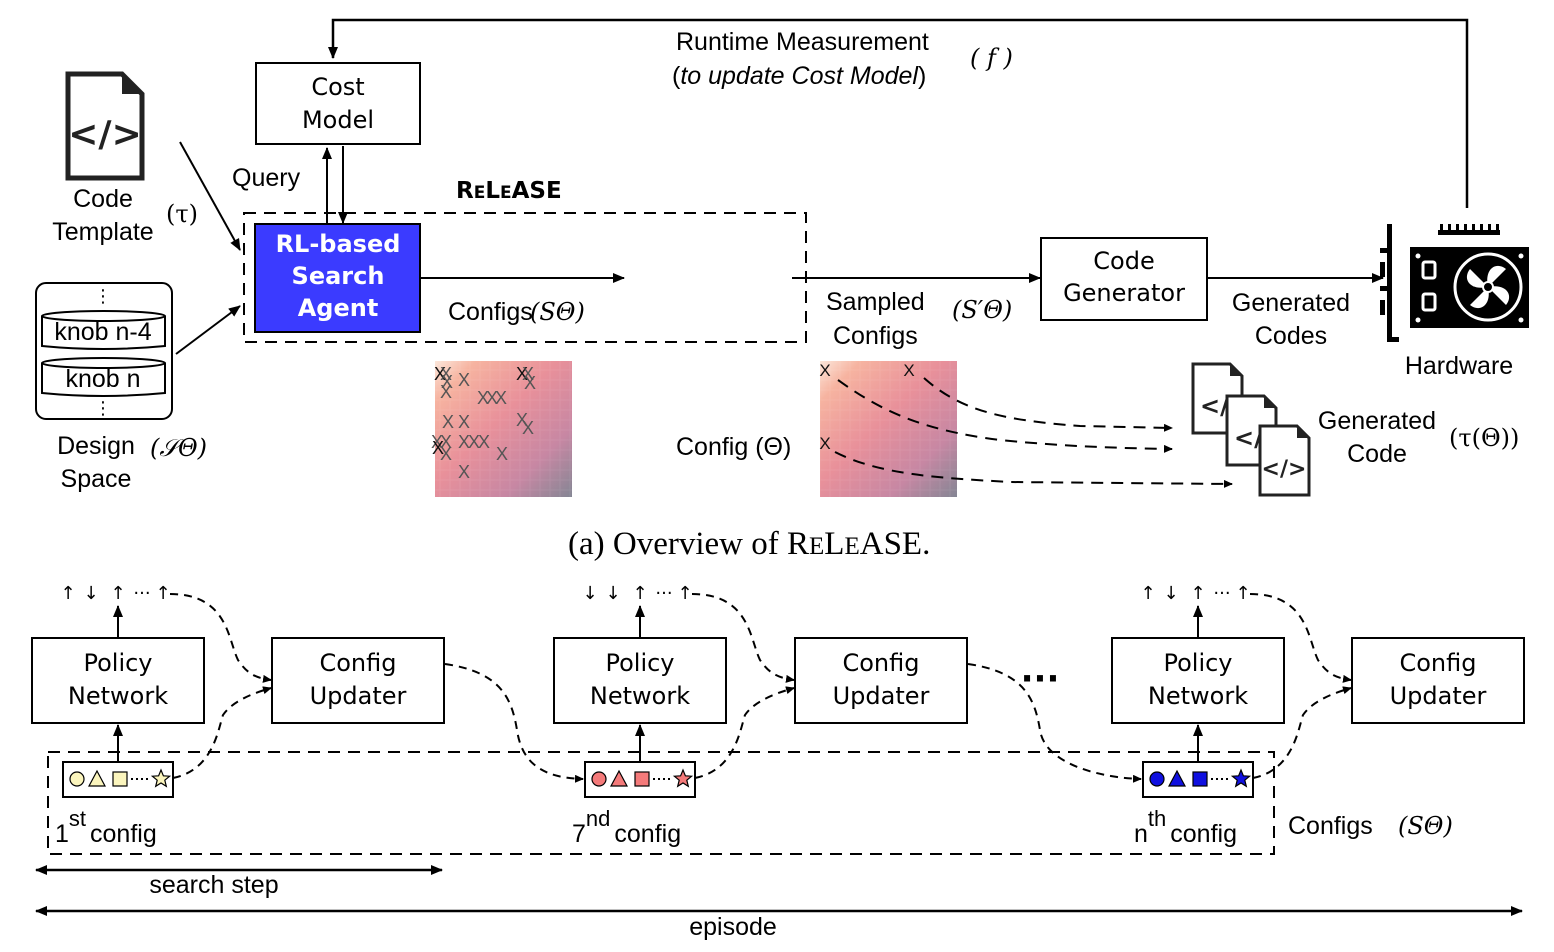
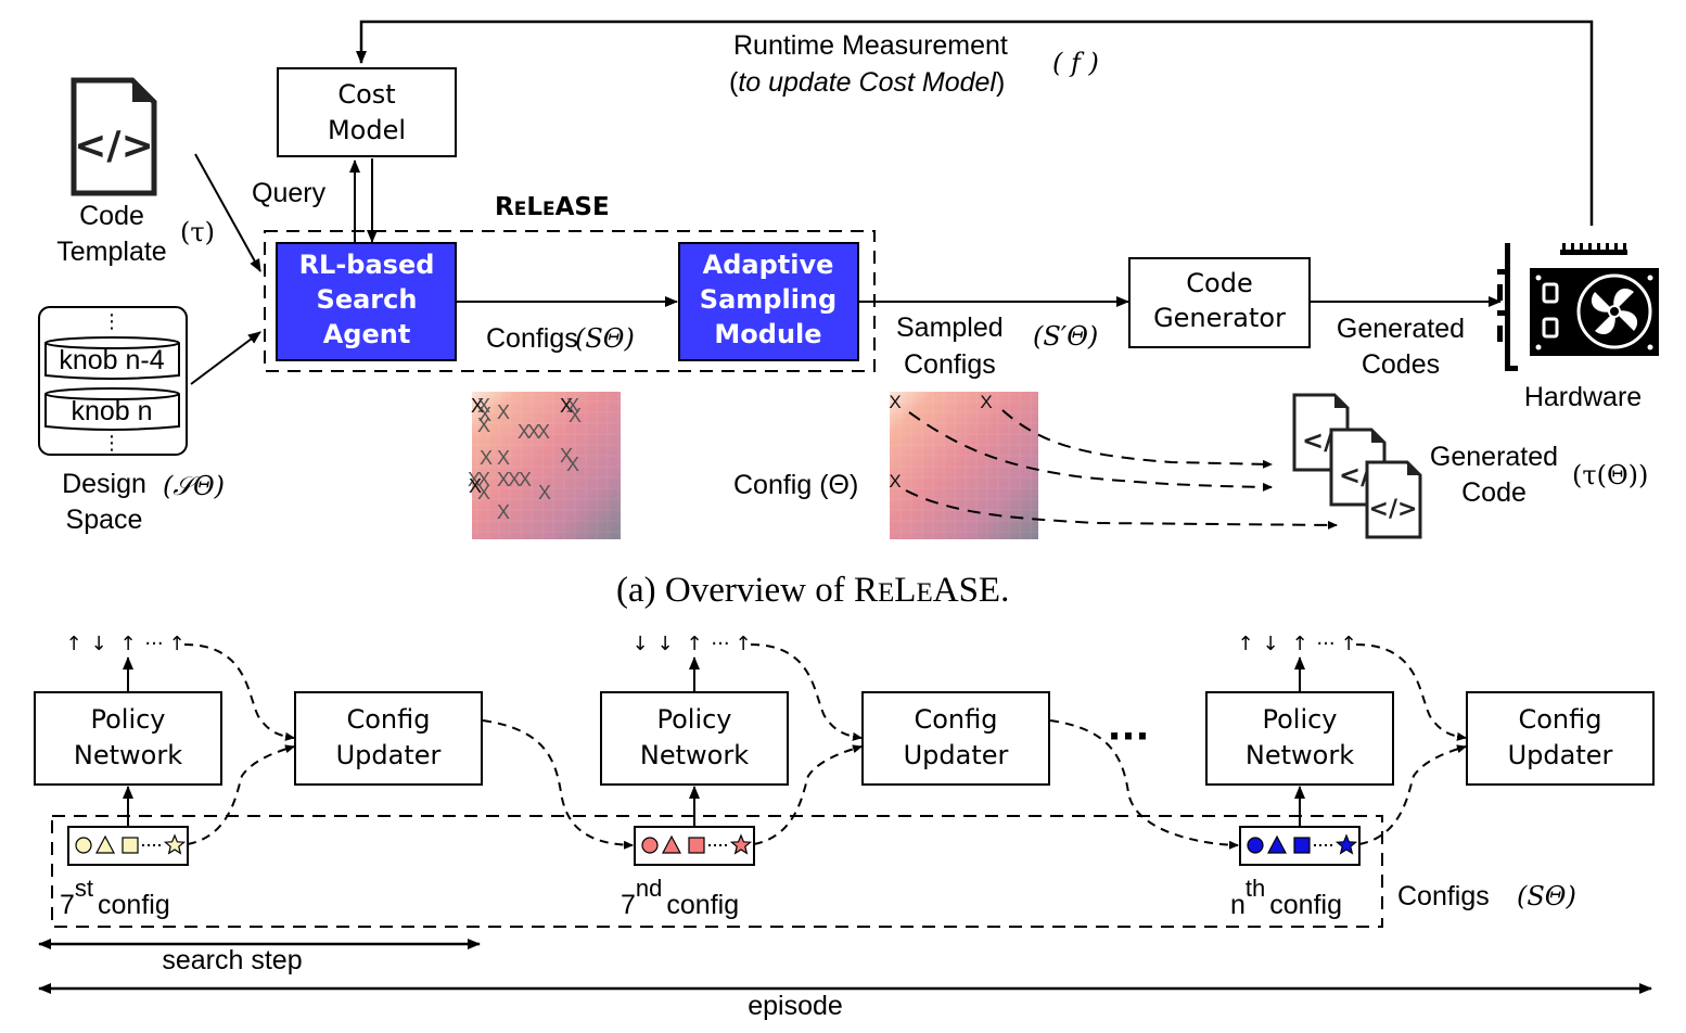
  Runtime Measurement
  (to update Cost Model)
  ( f )
  Cost
  Model
  Query
  RELEASE
  RL-based
  Search
  Agent
+ Adaptive
+ Sampling
+ Module
  Configs
  (SΘ)
  </>
  Code
  Template
  (τ)
  ⋮
  knob n-4
  knob n
  ⋮
  Design
  Space
  (𝒮Θ)
  X
  X
  X
  X
  X
  X
  X
  X
  X
  X
  X
  X
  X
  X
  X
  X
  X
  X
  X
  X
  X
  X
  X
  X
  X
  X
  X
  Config (Θ)
  Sampled
  Configs
  (S′Θ)
  Code
  Generator
  Generated
  Codes
  Hardware
  </
  </
  </>
  Generated
  Code
  (τ(Θ))
  (a) Overview of RELEASE.
  Configs
  (SΘ)
  Policy
  Network
  Config
  Updater
  ↑
  ↓
  ↑
  ···
  ↑
- 1 st config
+ 7 st config
  Policy
  Network
  Config
  Updater
  ↓
  ↓
  ↑
  ···
  ↑
  7 nd config
  Policy
  Network
  Config
  Updater
  ↑
  ↓
  ↑
  ···
  ↑
  n th config
  ···
  search step
  episode
